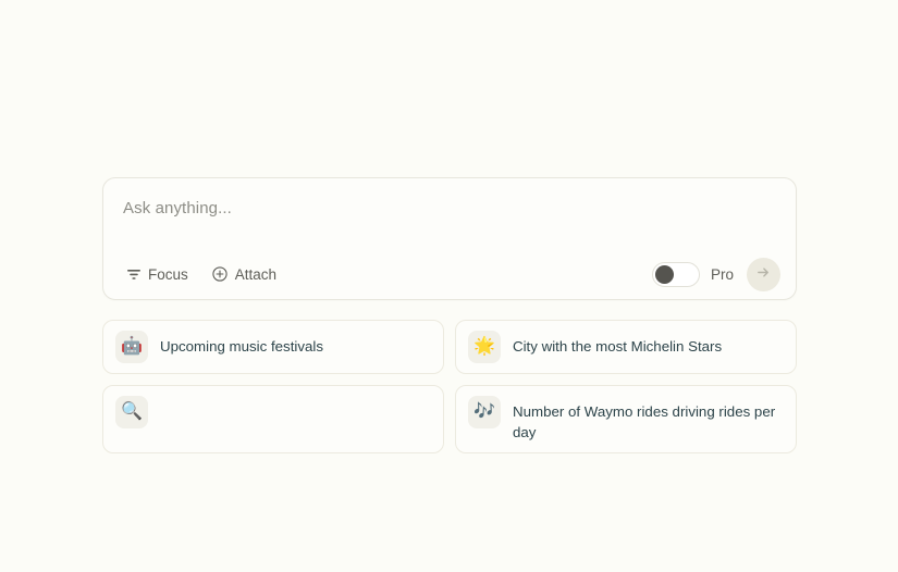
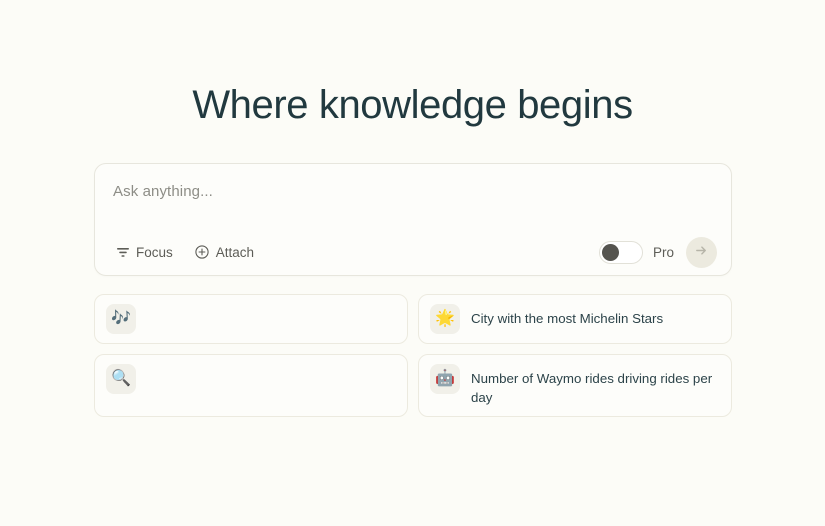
+ Where knowledge begins
  Ask anything...
  Focus
  Attach
  Pro
- 🤖
+ 🎶
- Upcoming music festivals
  🌟
  City with the most Michelin Stars
  🔍
- 🎶
+ 🤖
  Number of Waymo rides driving rides per day
